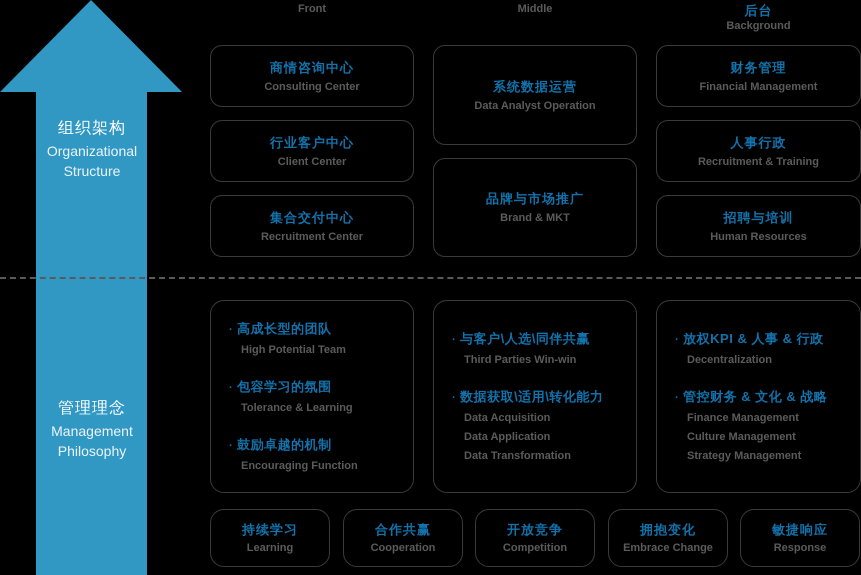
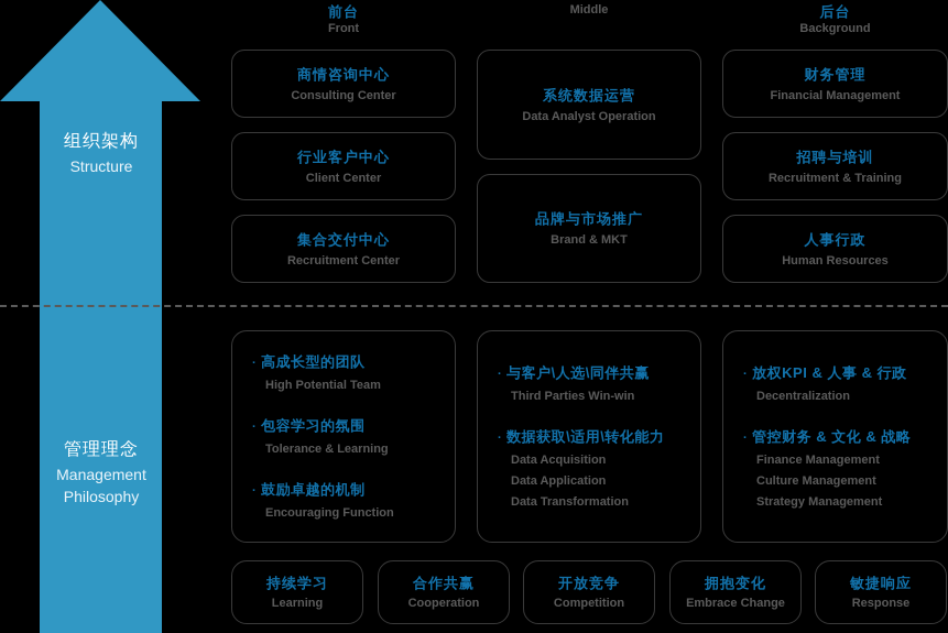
  组织架构
- Organizational
  Structure
  管理理念
  Management
  Philosophy
+ 前台
  Front
  Middle
  后台
  Background
  商情咨询中心
  Consulting Center
  行业客户中心
  Client Center
  集合交付中心
  Recruitment Center
  系统数据运营
  Data Analyst Operation
  品牌与市场推广
  Brand & MKT
  财务管理
  Financial Management
- 人事行政
+ 招聘与培训
  Recruitment & Training
- 招聘与培训
+ 人事行政
  Human Resources
  ·
  高成长型的团队
  High Potential Team
  ·
  包容学习的氛围
  Tolerance & Learning
  ·
  鼓励卓越的机制
  Encouraging Function
  ·
  与客户\人选\同伴共赢
  Third Parties Win-win
  ·
  数据获取\适用\转化能力
  Data Acquisition
  Data Application
  Data Transformation
  ·
  放权KPI & 人事 & 行政
  Decentralization
  ·
  管控财务 & 文化 & 战略
  Finance Management
  Culture Management
  Strategy Management
  持续学习
  Learning
  合作共赢
  Cooperation
  开放竞争
  Competition
  拥抱变化
  Embrace Change
  敏捷响应
  Response
